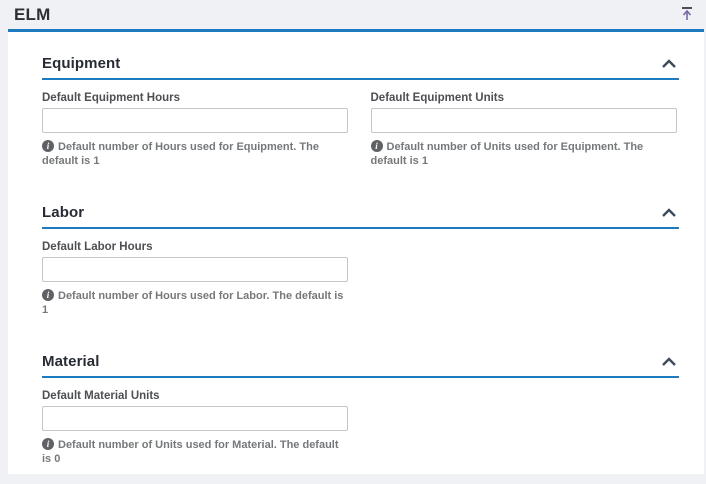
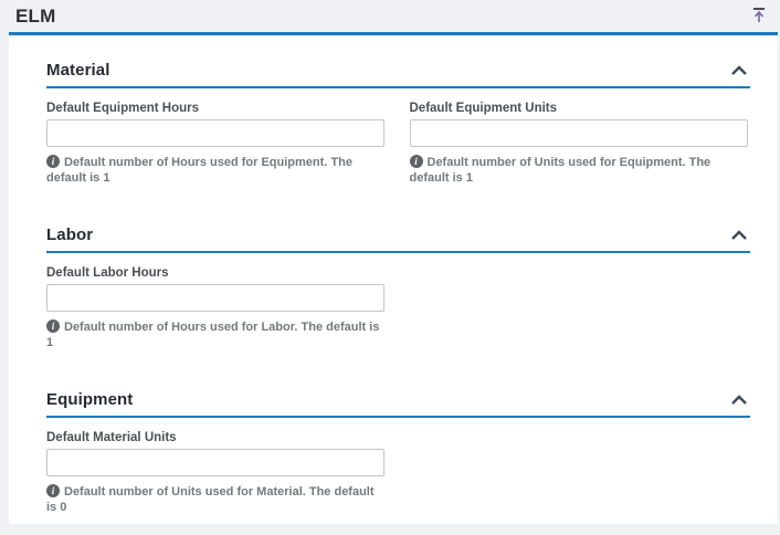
  ELM
- Equipment
+ Material
  Default Equipment Hours
  Default number of Hours used for Equipment. The default is 1
  Default Equipment Units
  Default number of Units used for Equipment. The default is 1
  Labor
  Default Labor Hours
  Default number of Hours used for Labor. The default is 1
- Material
+ Equipment
  Default Material Units
  Default number of Units used for Material. The default is 0
